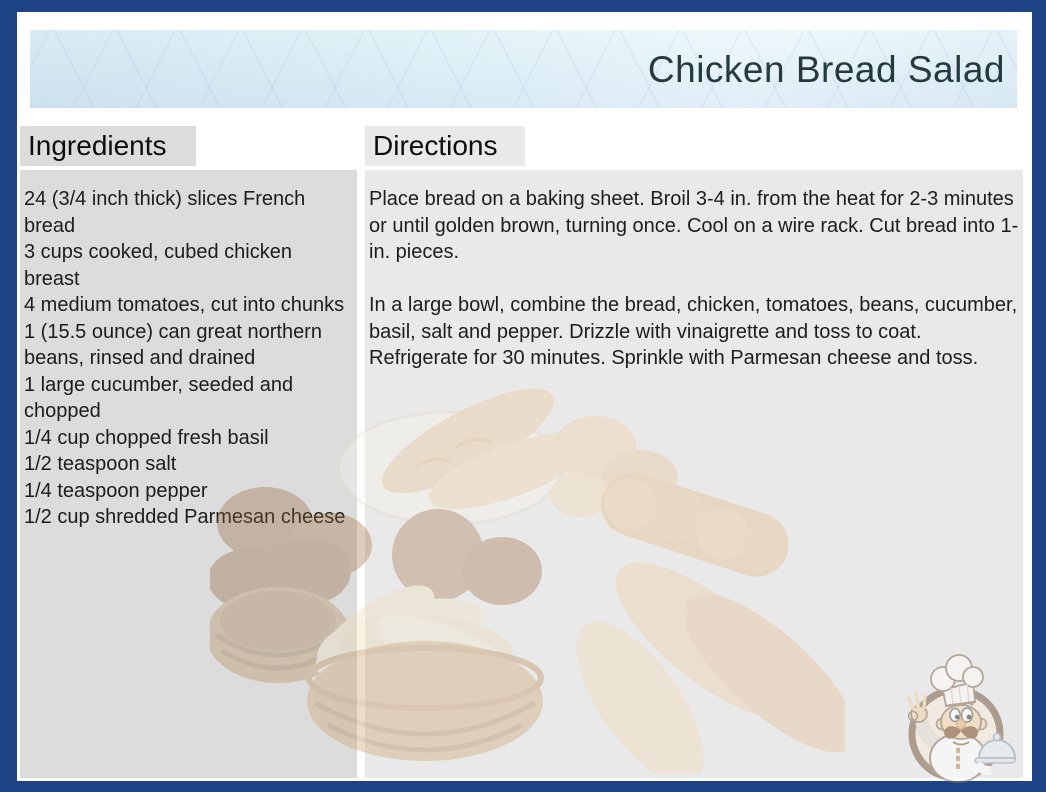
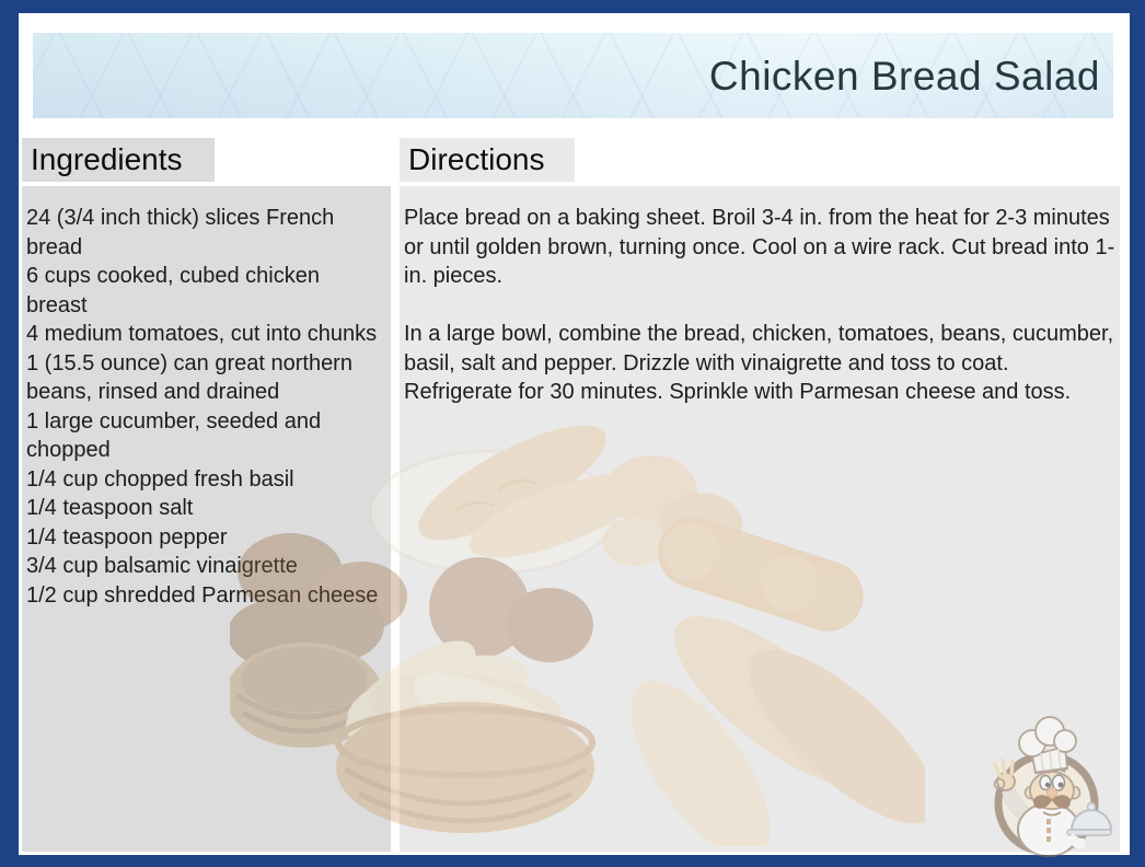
  Chicken Bread Salad
  Ingredients
  Directions
  24 (3/4 inch thick) slices French bread
- 3 cups cooked, cubed chicken breast
+ 6 cups cooked, cubed chicken breast
  4 medium tomatoes, cut into chunks
  1 (15.5 ounce) can great northern beans, rinsed and drained
  1 large cucumber, seeded and chopped
  1/4 cup chopped fresh basil
- 1/2 teaspoon salt
+ 1/4 teaspoon salt
  1/4 teaspoon pepper
+ 3/4 cup balsamic vinaigrette
  1/2 cup shredded Parmesan cheese
  Place bread on a baking sheet. Broil 3-4 in. from the heat for 2-3 minutes or until golden brown, turning once. Cool on a wire rack. Cut bread into 1-in. pieces.
  In a large bowl, combine the bread, chicken, tomatoes, beans, cucumber, basil, salt and pepper. Drizzle with vinaigrette and toss to coat. Refrigerate for 30 minutes. Sprinkle with Parmesan cheese and toss.
